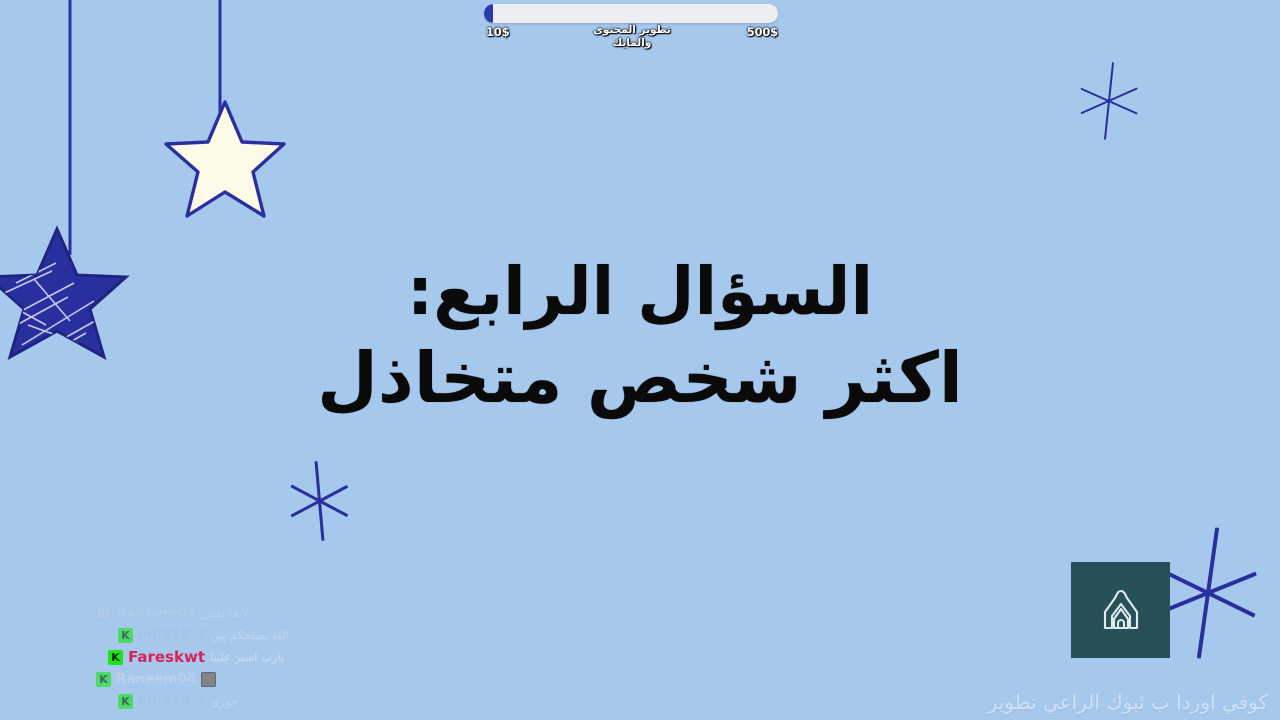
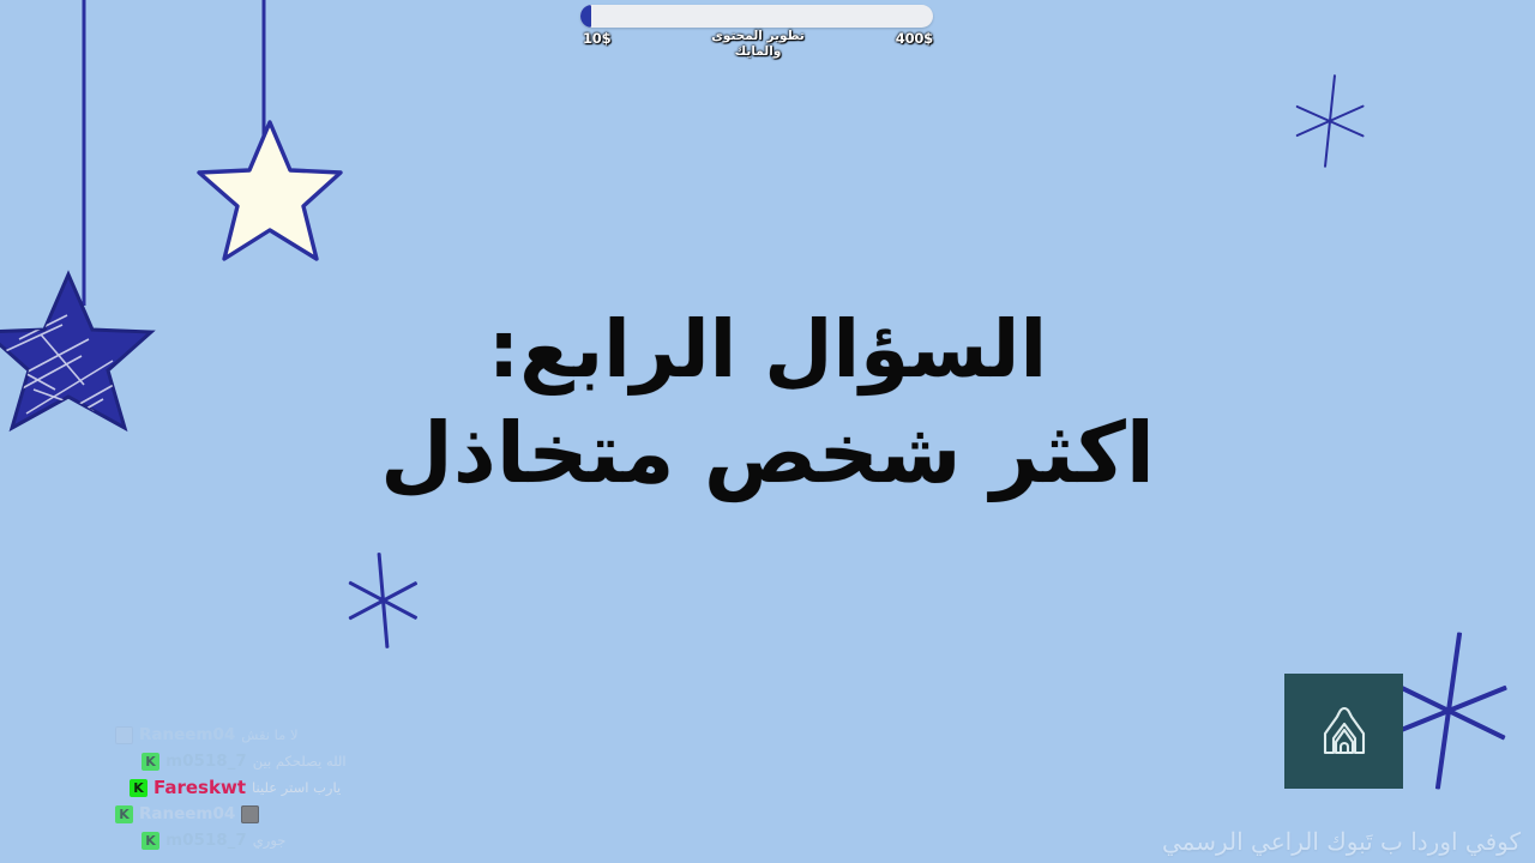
  10$
  تطوير المحتوى والمايك
- 500$
+ 400$
  السؤال الرابع:
  اكثر شخص متخاذل
  K
  لله يصلحكم بين
  K
  Fareskwt
  يارب استر علينا
  K
  K
  جوري
- كوفي اوردا ب تَبوك الراعي تطوير
+ كوفي اوردا ب تَبوك الراعي الرسمي
